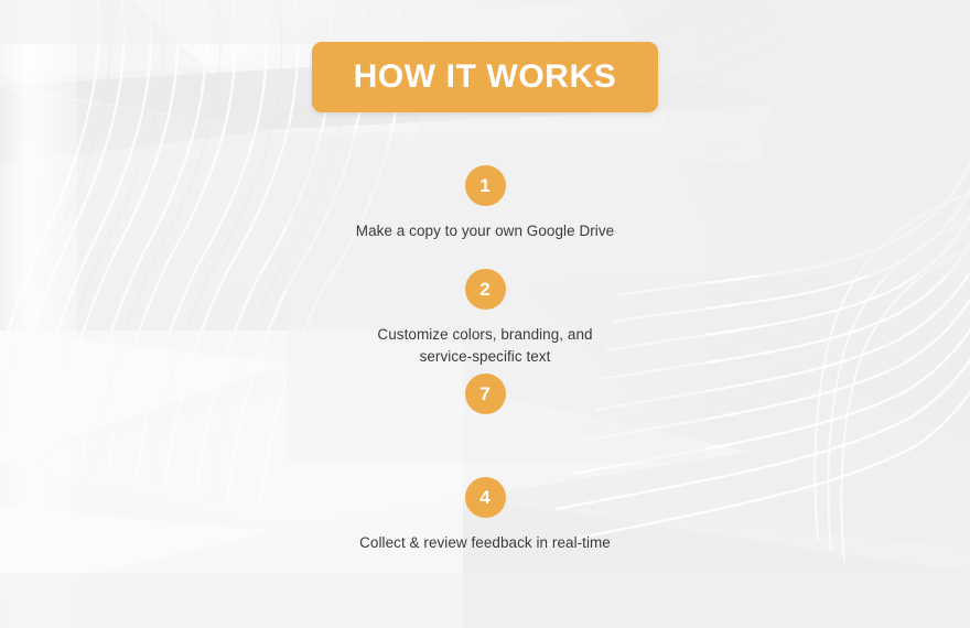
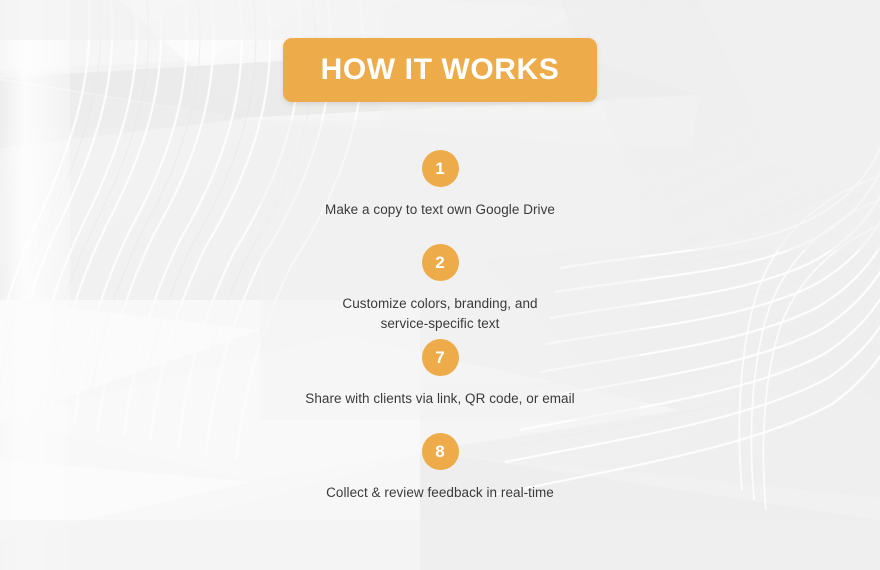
  HOW IT WORKS
  1
- Make a copy to your own Google Drive
+ Make a copy to text own Google Drive
  2
  Customize colors, branding, and
  service-specific text
  7
+ Share with clients via link, QR code, or email
- 4
+ 8
  Collect & review feedback in real-time
